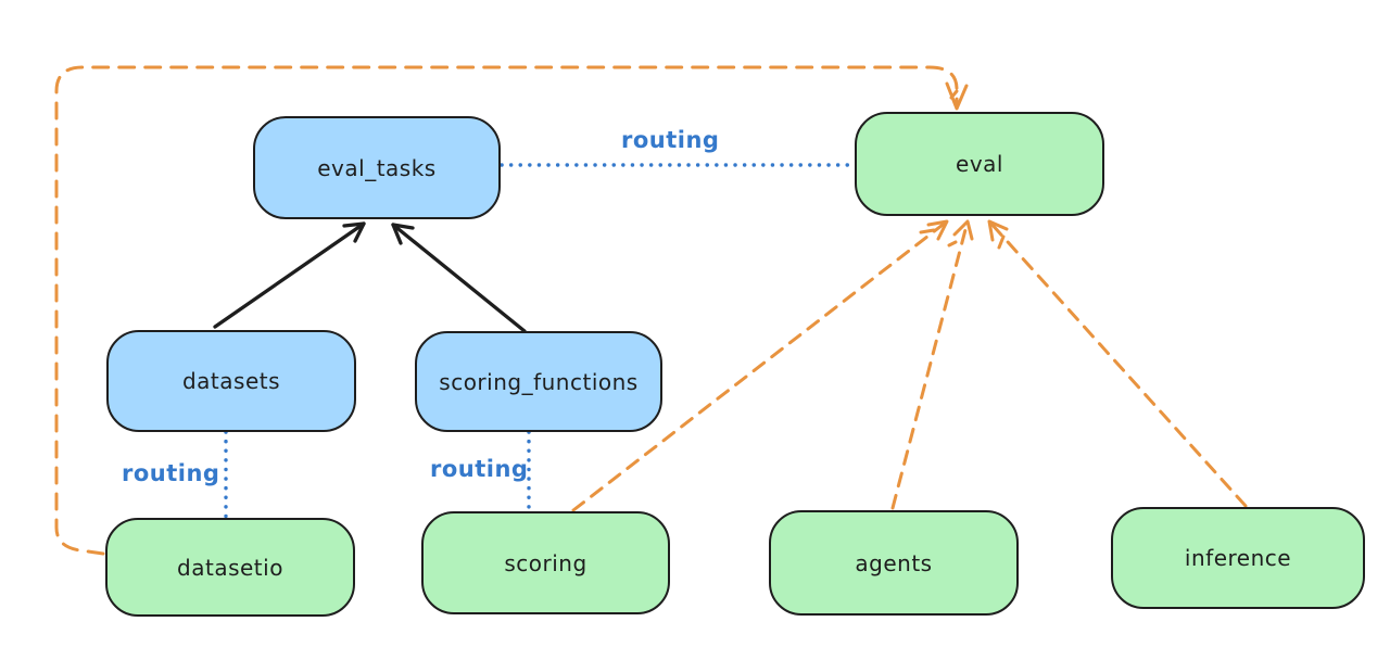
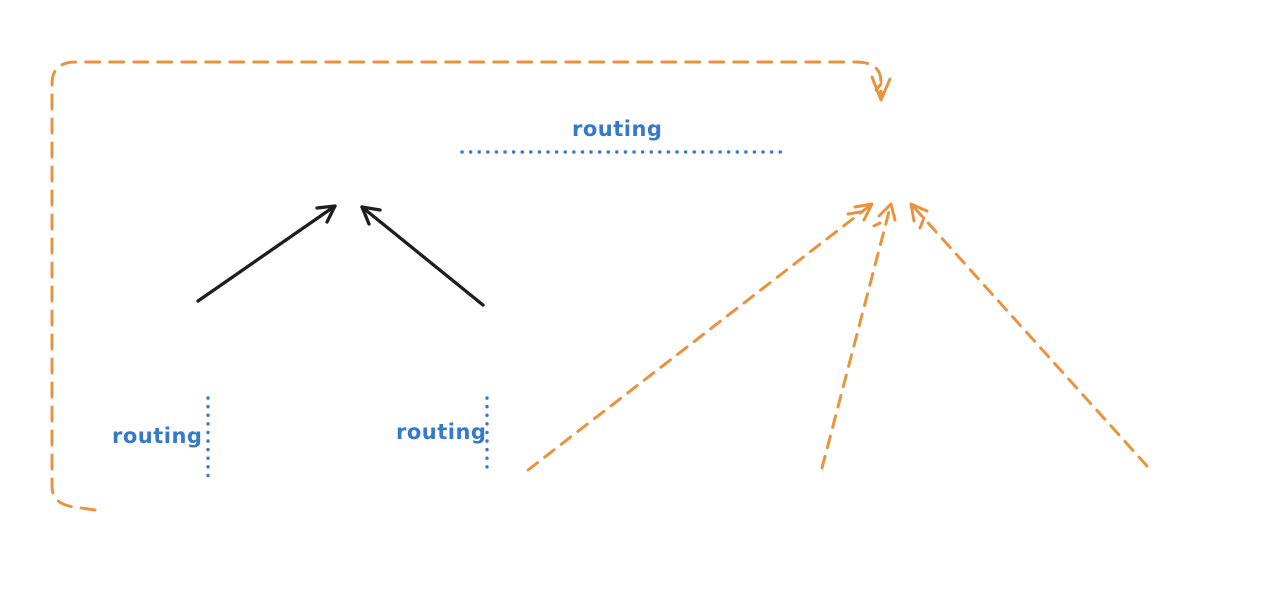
- eval_tasks
- eval
- datasets
- scoring_functions
- datasetio
- scoring
- agents
- inference
  routing
  routing
  routing
